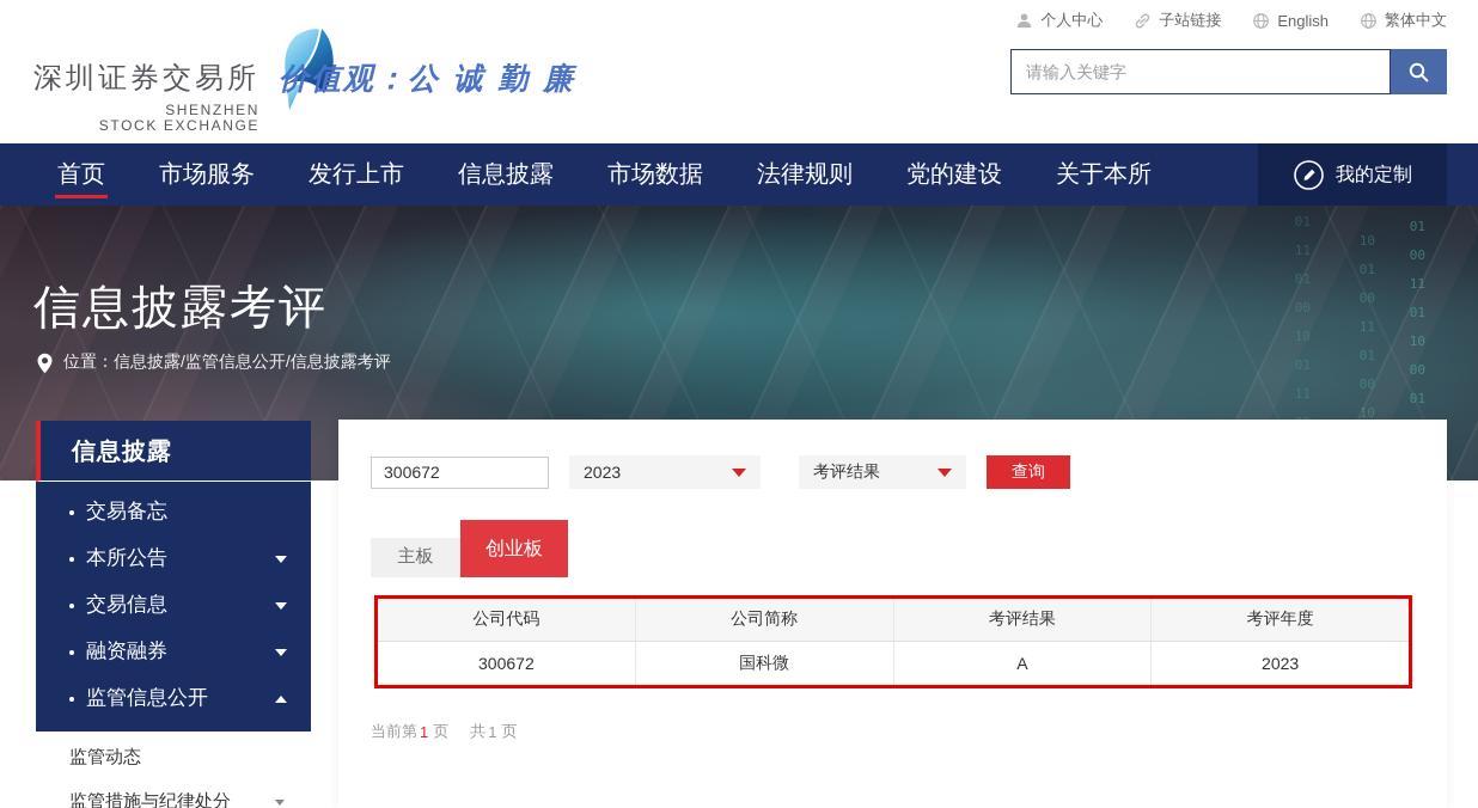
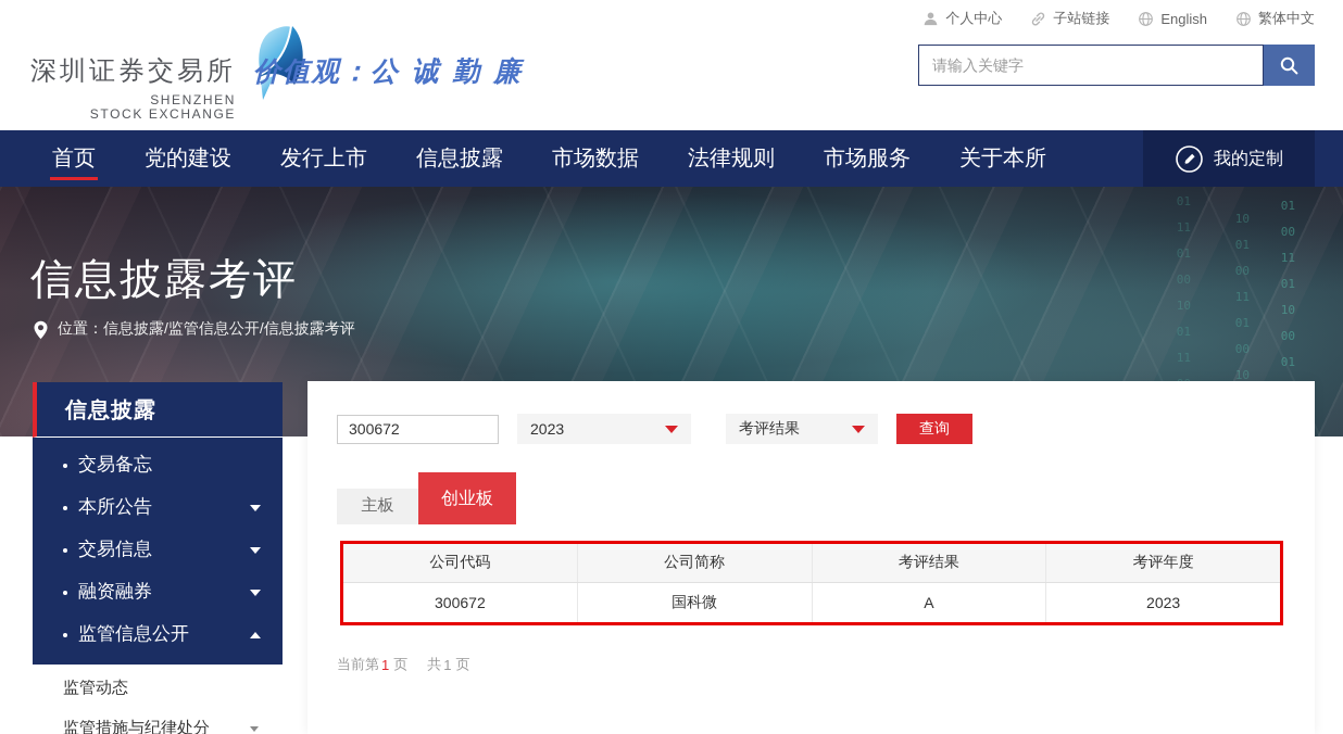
  深圳证券交易所
  SHENZHEN
  STOCK EXCHANGE
  价值观：公 诚 勤 廉
  个人中心
  子站链接
  English
  繁体中文
  请输入关键字
  首页
- 市场服务
+ 党的建设
  发行上市
  信息披露
  市场数据
  法律规则
- 党的建设
+ 市场服务
  关于本所
  我的定制
  01
  00
  11
  01
  10
  00
  01
  10
  01
  00
  11
  01
  00
  10
  01
  11
  01
  00
  10
  01
  11
  信息披露考评
  位置：信息披露/监管信息公开/信息披露考评
  信息披露
  交易备忘
  本所公告
  交易信息
  融资融券
  监管信息公开
  监管动态
  监管措施与纪律处分
  300672
  2023
  考评结果
  查询
  主板
  创业板
  公司代码
  公司简称
  考评结果
  考评年度
  300672
  国科微
  A
  2023
  当前第
  1
  页
  共
  1
  页
